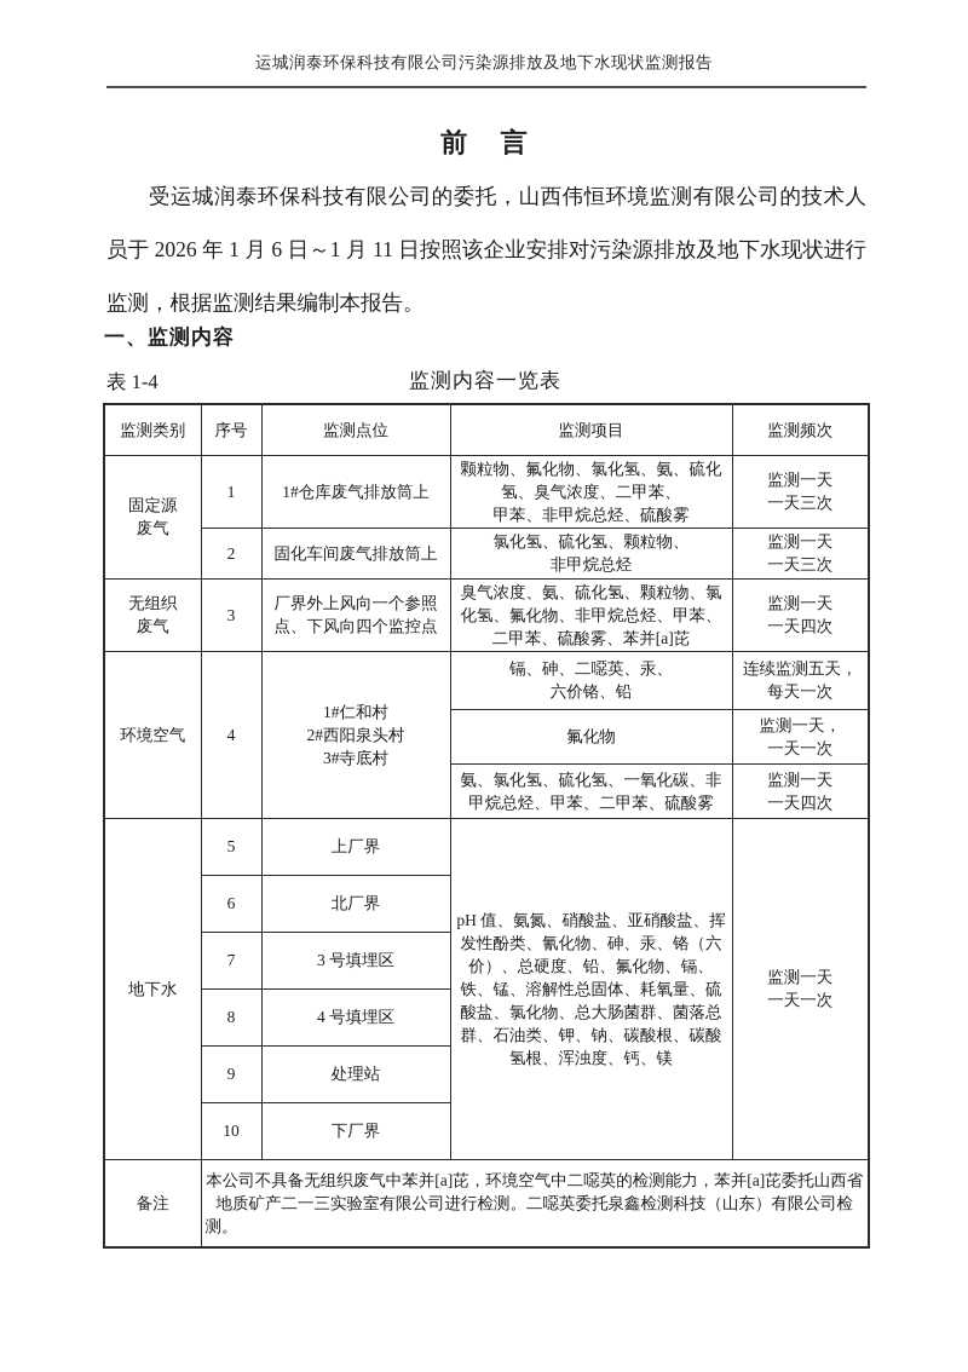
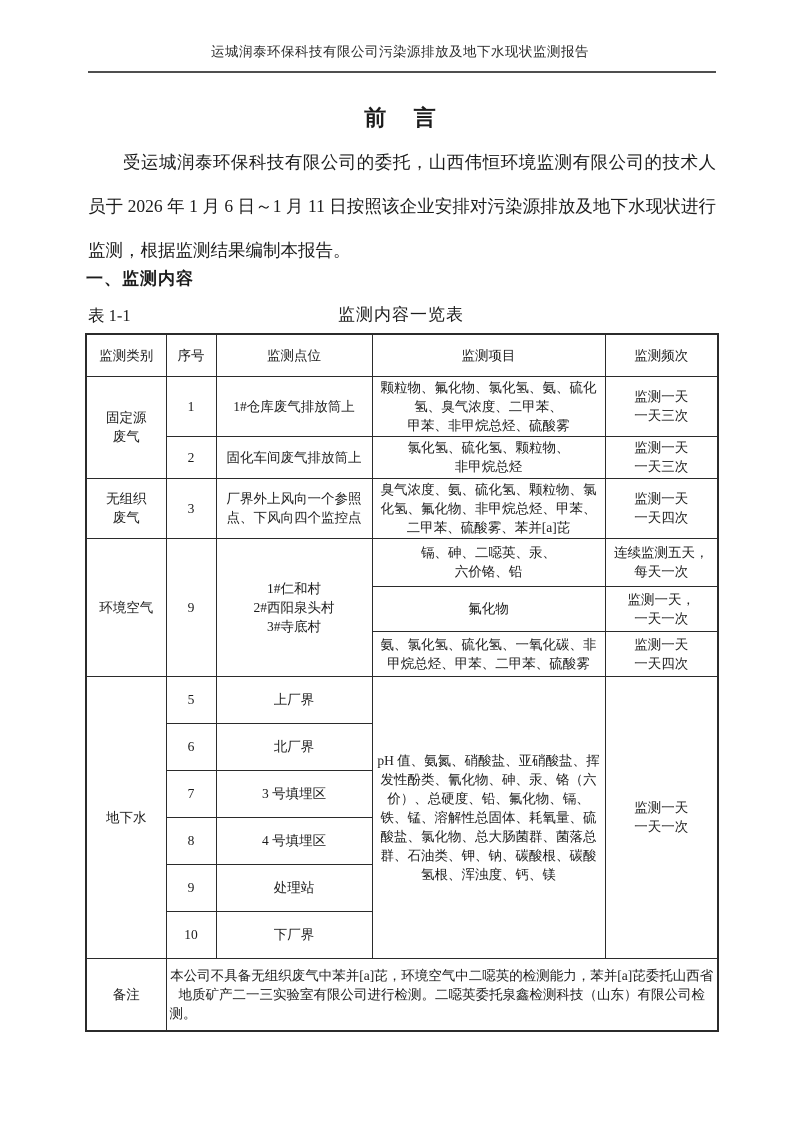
  运城润泰环保科技有限公司污染源排放及地下水现状监测报告
  前 言
  受运城润泰环保科技有限公司的委托，山西伟恒环境监测有限公司的技术人员于 2026 年 1 月 6 日～1 月 11 日按照该企业安排对污染源排放及地下水现状进行监测，根据监测结果编制本报告。
  一、监测内容
  监测内容一览表
- 表 1-4
+ 表 1-1
  监测类别	序号	监测点位	监测项目	监测频次
  固定源 废气	1	1#仓库废气排放筒上	颗粒物、氟化物、氯化氢、氨、硫化 氢、臭气浓度、二甲苯、 甲苯、非甲烷总烃、硫酸雾	监测一天 一天三次
  2	固化车间废气排放筒上	氯化氢、硫化氢、颗粒物、 非甲烷总烃	监测一天 一天三次
  无组织 废气	3	厂界外上风向一个参照 点、下风向四个监控点	臭气浓度、氨、硫化氢、颗粒物、氯 化氢、氟化物、非甲烷总烃、甲苯、 二甲苯、硫酸雾、苯并[a]芘	监测一天 一天四次
- 环境空气	4	1#仁和村 2#西阳泉头村 3#寺底村	镉、砷、二噁英、汞、 六价铬、铅	连续监测五天， 每天一次
+ 环境空气	9	1#仁和村 2#西阳泉头村 3#寺底村	镉、砷、二噁英、汞、 六价铬、铅	连续监测五天， 每天一次
  氟化物	监测一天， 一天一次
  氨、氯化氢、硫化氢、一氧化碳、非 甲烷总烃、甲苯、二甲苯、硫酸雾	监测一天 一天四次
  地下水	5	上厂界	pH 值、氨氮、硝酸盐、亚硝酸盐、挥发性酚类、氰化物、砷、汞、铬（六价）、总硬度、铅、氟化物、镉、铁、锰、溶解性总固体、耗氧量、硫酸盐、氯化物、总大肠菌群、菌落总群、石油类、钾、钠、碳酸根、碳酸氢根、浑浊度、钙、镁	监测一天 一天一次
  6	北厂界
  7	3 号填埋区
  8	4 号填埋区
  9	处理站
  10	下厂界
  备注	本公司不具备无组织废气中苯并[a]芘，环境空气中二噁英的检测能力，苯并[a]芘委托山西省地质矿产二一三实验室有限公司进行检测。二噁英委托泉鑫检测科技（山东）有限公司检测。
